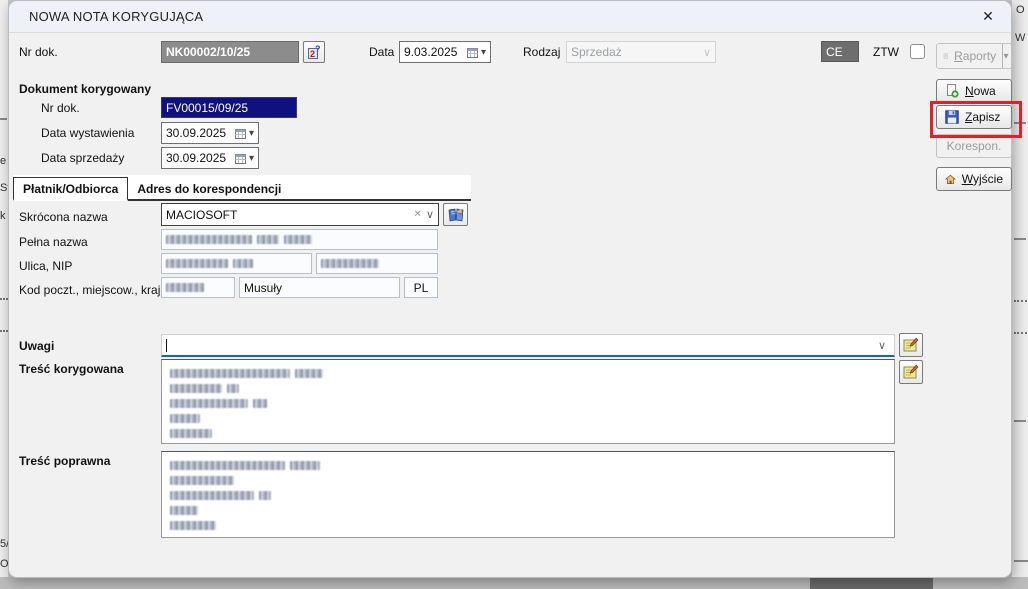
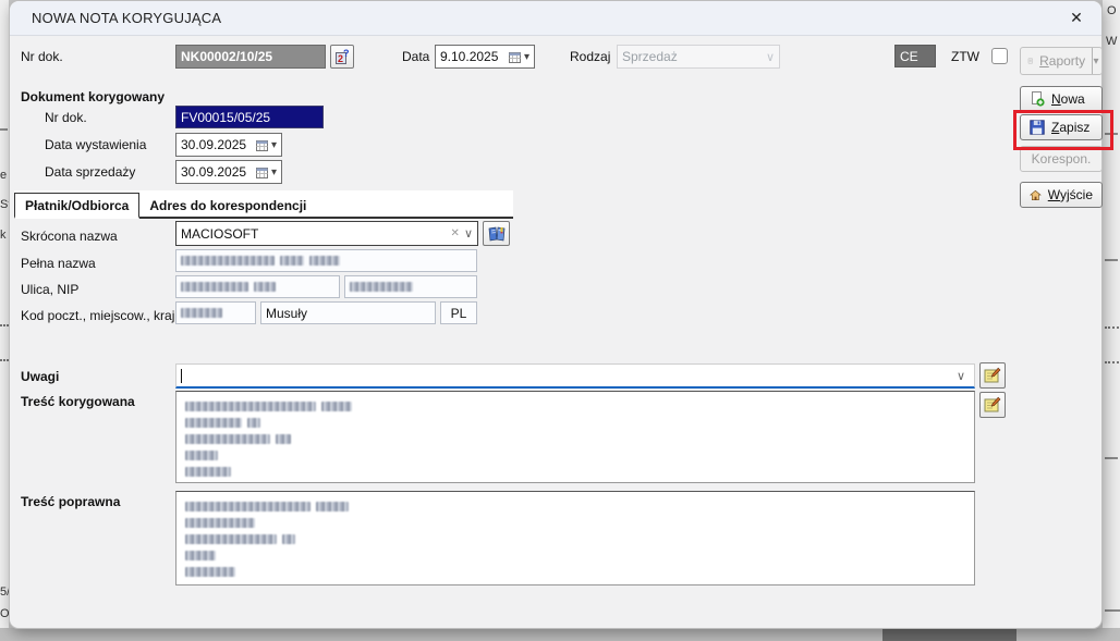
  e
  k
  O
  O
  W
  NOWA NOTA KORYGUJĄCA
  ✕
  Nr dok.
  NK00002/10/25
  2
  ?
  Data
- 9.03.2025
+ 9.10.2025
  ▾
  Rodzaj
  Sprzedaż
  ∨
  CE
  ZTW
  Raporty
  ▾
  Dokument korygowany
  Nr dok.
- FV00015/09/25
+ FV00015/05/25
  Data wystawienia
  30.09.2025
  ▾
  Data sprzedaży
  30.09.2025
  ▾
  Płatnik/Odbiorca
  Adres do korespondencji
  Skrócona nazwa
  MACIOSOFT
  ✕
  ∨
  Pełna nazwa
  Ulica, NIP
  Kod poczt., miejscow., kraj
  Musuły
  PL
  Uwagi
  ∨
  Treść korygowana
  Treść poprawna
  Nowa
  Zapisz
  Korespon.
  Wyjście
